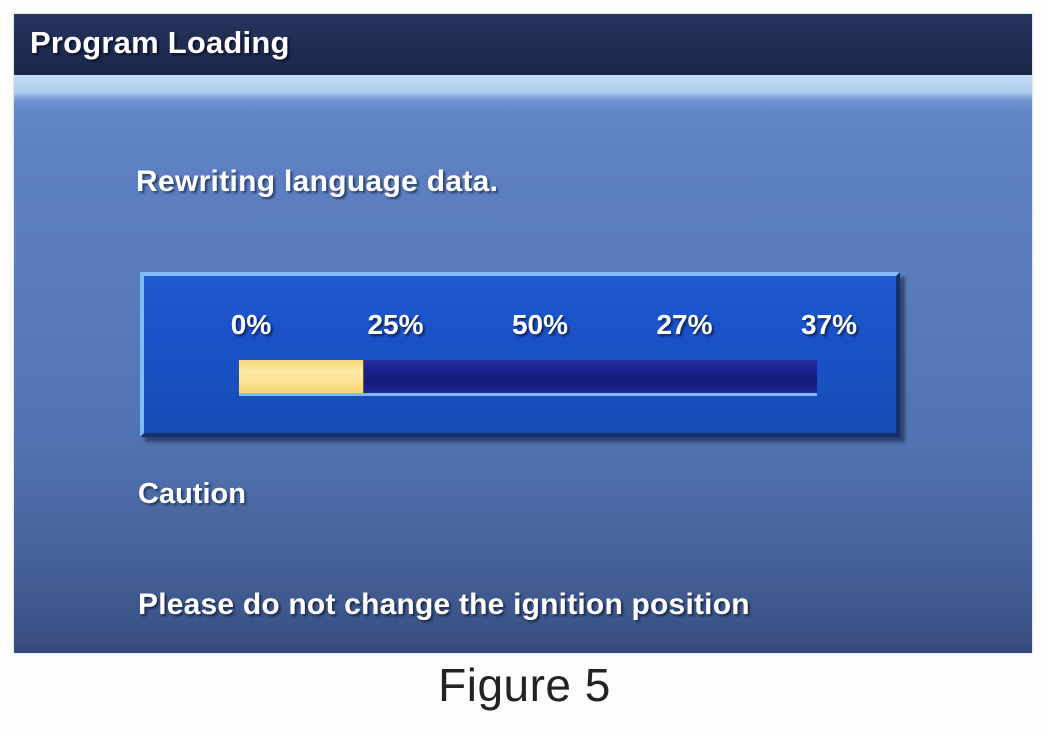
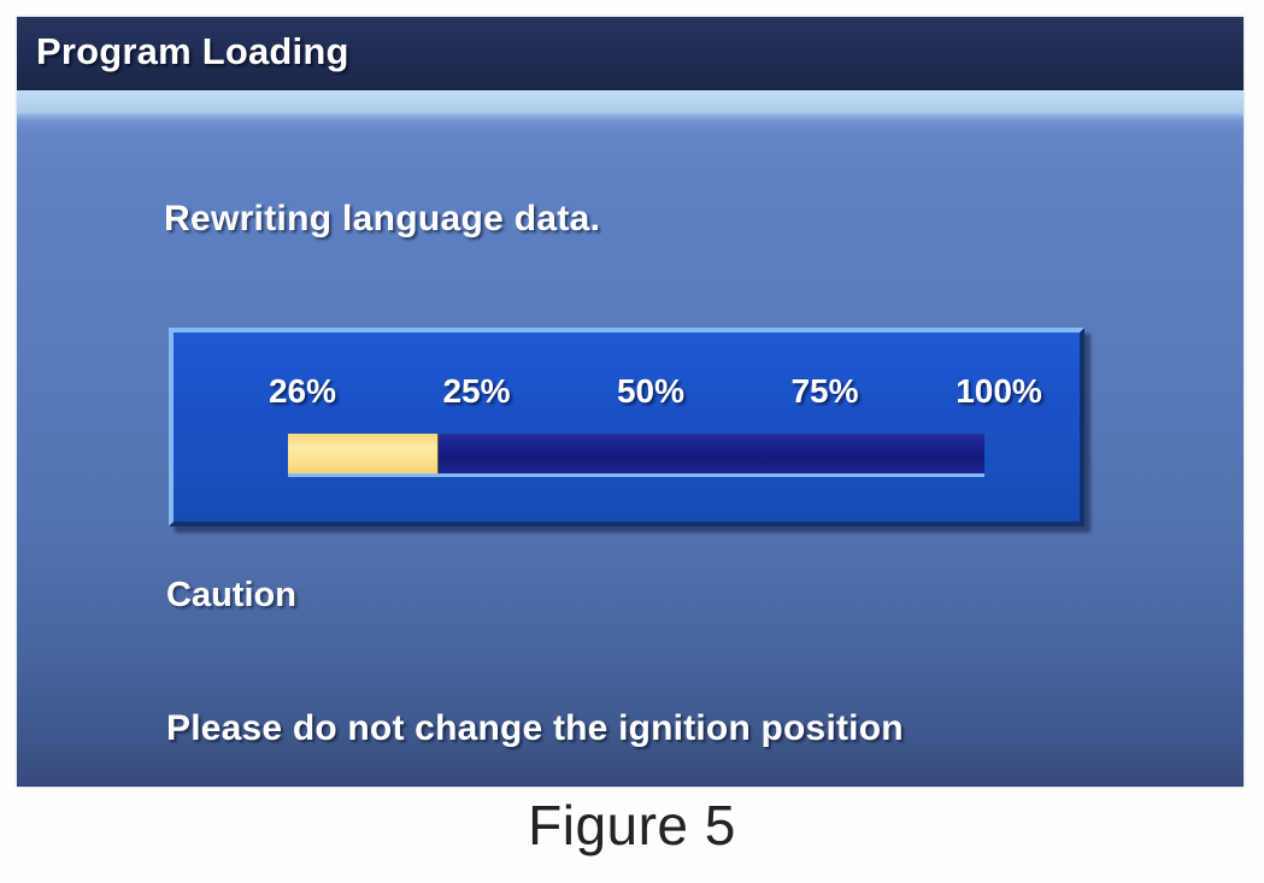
  Program Loading
  Rewriting language data.
- 0%
+ 26%
  25%
  50%
- 27%
+ 75%
- 37%
+ 100%
  Caution
  Please do not change the ignition position
  Figure 5
